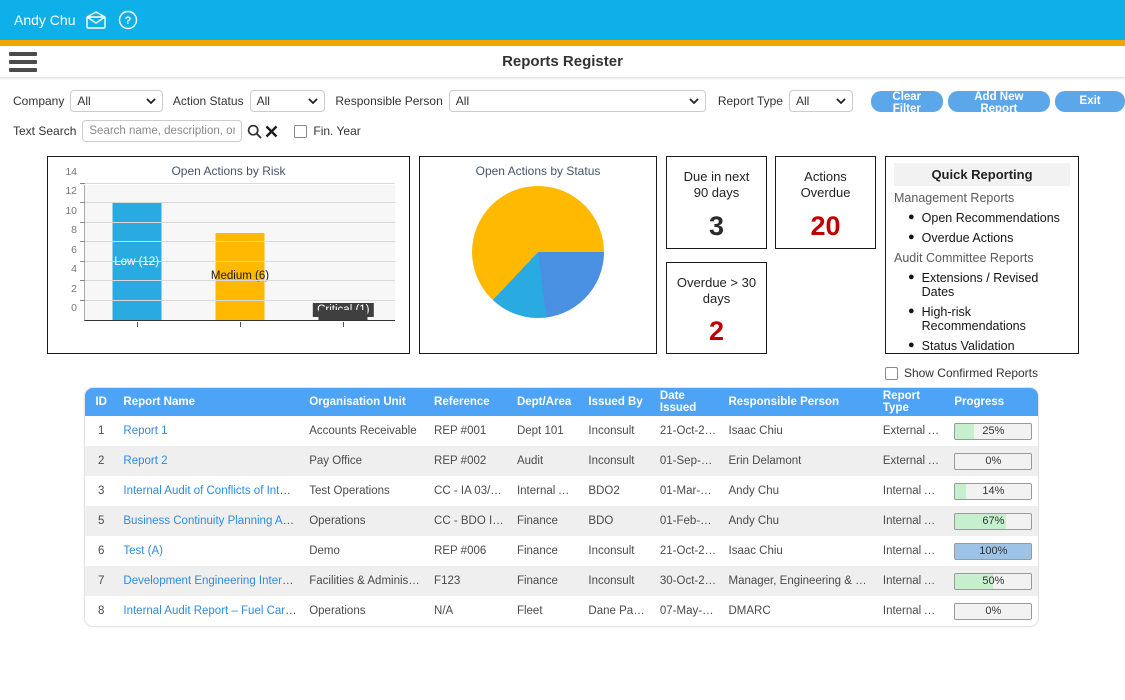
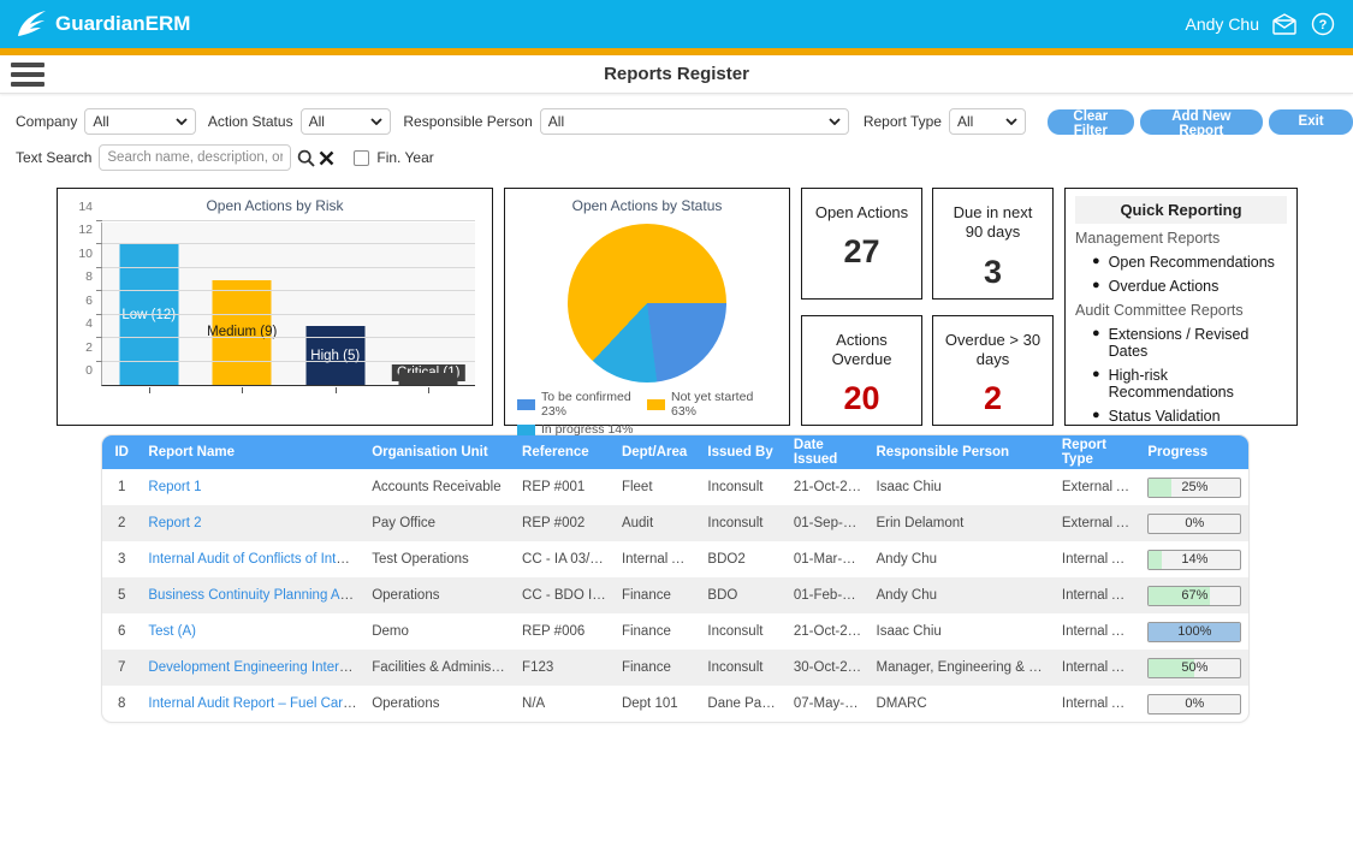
+ GuardianERM
  Andy Chu
  ?
  Reports Register
  Company
  All
  Action Status
  All
  Responsible Person
  All
  Report Type
  All
  Clear Filter
  Add New Report
  Exit
  Text Search
  Search name, description, or
  Fin. Year
  Open Actions by Risk
  Low (12)
- Medium (6)
+ Medium (9)
+ High (5)
  0
  2
  4
  6
  8
  10
  12
  14
  Open Actions by Status
+ To be confirmed 23%
+ Not yet started 63%
+ In progress 14%
+ Open Actions
+ 27
  Due in next 90 days
  3
  Actions Overdue
  20
  Overdue > 30 days
  2
  Quick Reporting
  Management Reports
  ●
  Open Recommendations
  ●
  Overdue Actions
  Audit Committee Reports
  ●
  Extensions / Revised Dates
  ●
  High-risk Recommendations
  ●
  Status Validation
- Show Confirmed Reports
  ID	Report Name	Organisation Unit	Reference	Dept/Area	Issued By	Date Issued	Responsible Person	Report Type	Progress
- 1	Report 1	Accounts Receivable	REP #001	Dept 101	Inconsult	21-Oct-2025	Isaac Chiu	External Aud	25%
+ 1	Report 1	Accounts Receivable	REP #001	Fleet	Inconsult	21-Oct-2025	Isaac Chiu	External Aud	25%
  2	Report 2	Pay Office	REP #002	Audit	Inconsult	01-Sep-202	Erin Delamont	External Aud	0%
  3	Internal Audit of Conflicts of Interes	Test Operations	CC - IA 03/201	Internal Audi	BDO2	01-Mar-201	Andy Chu	Internal Audi	14%
  5	Business Continuity Planning Audit	Operations	CC - BDO IA21	Finance	BDO	01-Feb-202	Andy Chu	Internal Audi	67%
  6	Test (A)	Demo	REP #006	Finance	Inconsult	21-Oct-2025	Isaac Chiu	Internal Audi	100%
  7	Development Engineering Internal	Facilities & Administrati	F123	Finance	Inconsult	30-Oct-2025	Manager, Engineering & Buil	Internal Audi	50%
- 8	Internal Audit Report – Fuel Card U	Operations	N/A	Fleet	Dane Parson	07-May-202	DMARC	Internal Audi	0%
+ 8	Internal Audit Report – Fuel Card U	Operations	N/A	Dept 101	Dane Parson	07-May-202	DMARC	Internal Audi	0%
